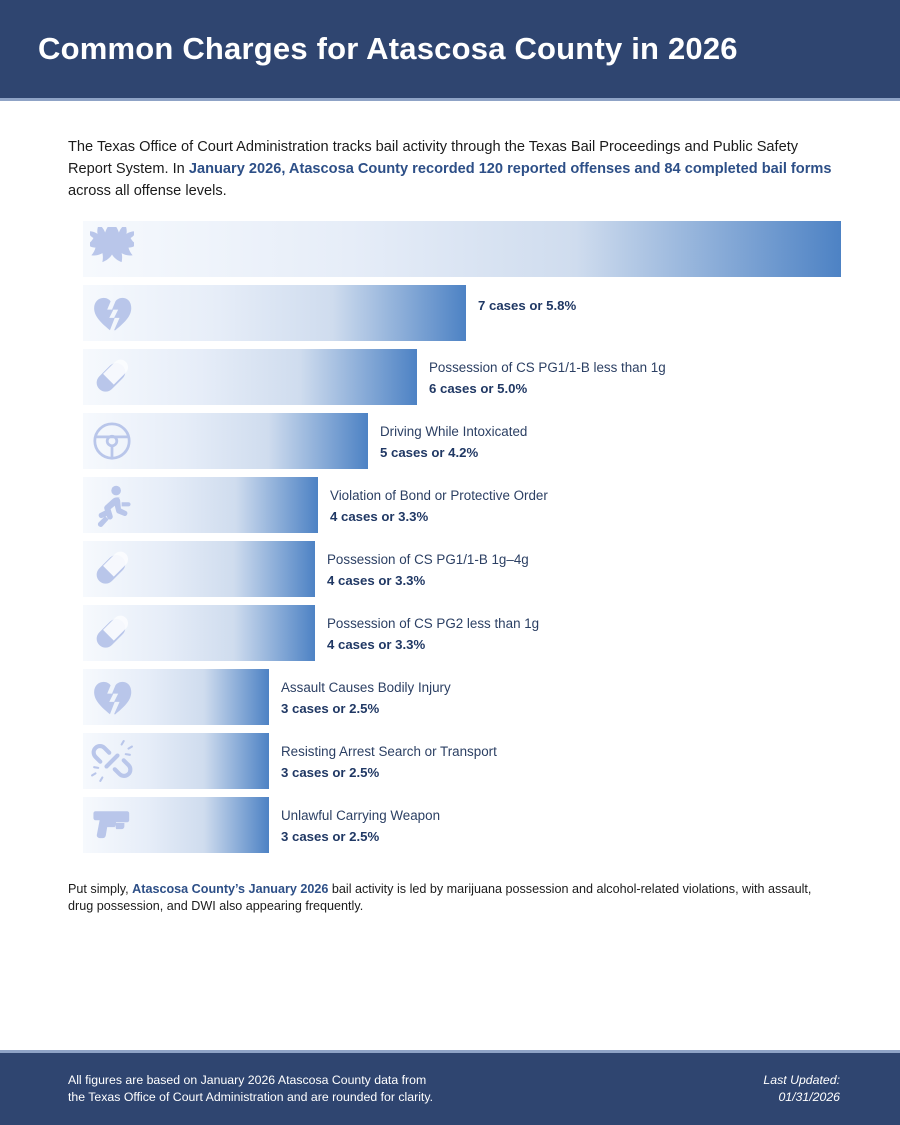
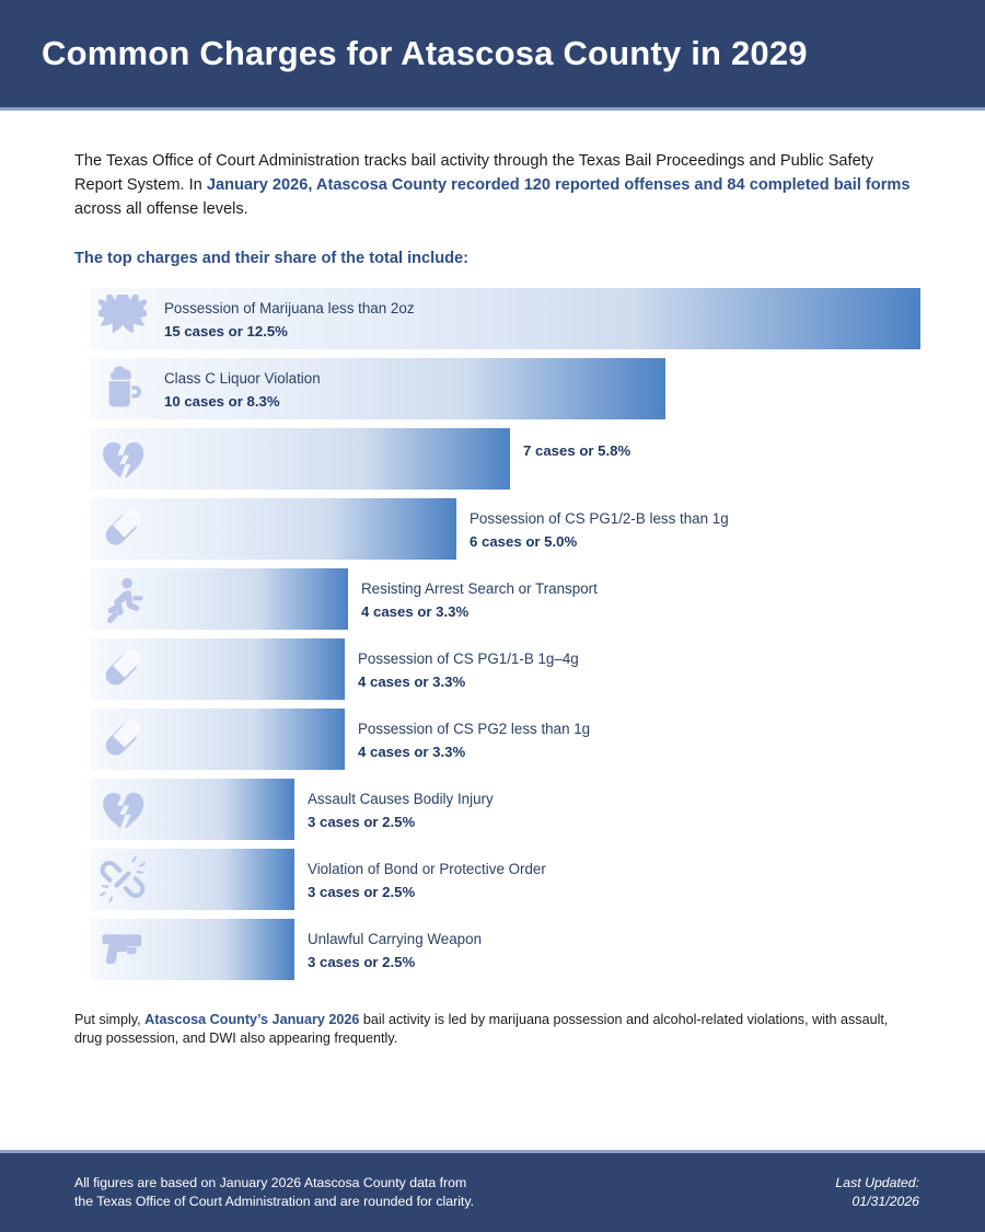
- Common Charges for Atascosa County in 2026
+ Common Charges for Atascosa County in 2029
  The Texas Office of Court Administration tracks bail activity through the Texas Bail Proceedings and Public Safety Report System. In January 2026, Atascosa County recorded 120 reported offenses and 84 completed bail forms across all offense levels.
+ The top charges and their share of the total include:
+ Possession of Marijuana less than 2oz
+ 15 cases or 12.5%
+ Class C Liquor Violation
+ 10 cases or 8.3%
  7 cases or 5.8%
- Possession of CS PG1/1-B less than 1g
+ Possession of CS PG1/2-B less than 1g
  6 cases or 5.0%
- Driving While Intoxicated
- 5 cases or 4.2%
- Violation of Bond or Protective Order
+ Resisting Arrest Search or Transport
  4 cases or 3.3%
  Possession of CS PG1/1-B 1g–4g
  4 cases or 3.3%
  Possession of CS PG2 less than 1g
  4 cases or 3.3%
  Assault Causes Bodily Injury
  3 cases or 2.5%
- Resisting Arrest Search or Transport
+ Violation of Bond or Protective Order
  3 cases or 2.5%
  Unlawful Carrying Weapon
  3 cases or 2.5%
  Put simply, Atascosa County’s January 2026 bail activity is led by marijuana possession and alcohol-related violations, with assault, drug possession, and DWI also appearing frequently.
  All figures are based on January 2026 Atascosa County data from
  the Texas Office of Court Administration and are rounded for clarity.
  Last Updated:
  01/31/2026
